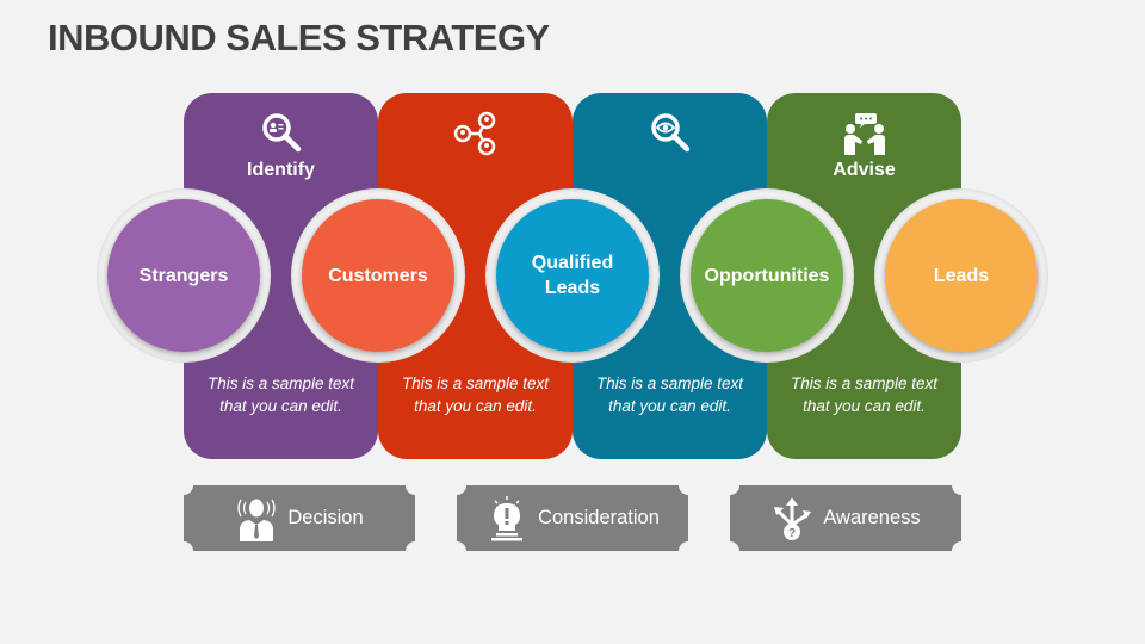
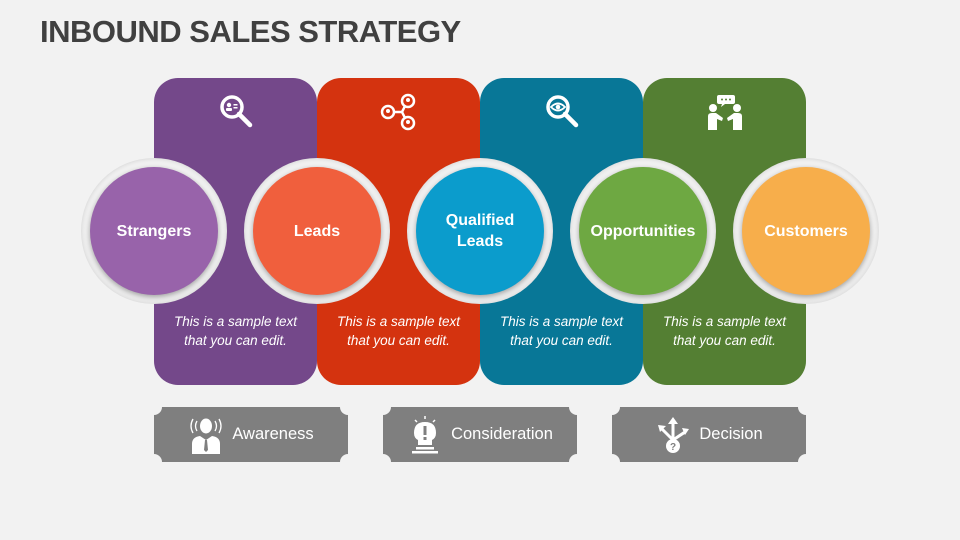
  INBOUND SALES STRATEGY
- Identify
  This is a sample text that you can edit.
  This is a sample text that you can edit.
  This is a sample text that you can edit.
- Advise
  This is a sample text that you can edit.
  Strangers
- Customers
+ Leads
  Qualified Leads
  Opportunities
- Leads
+ Customers
- Decision
+ Awareness
  Consideration
  ?
- Awareness
+ Decision
